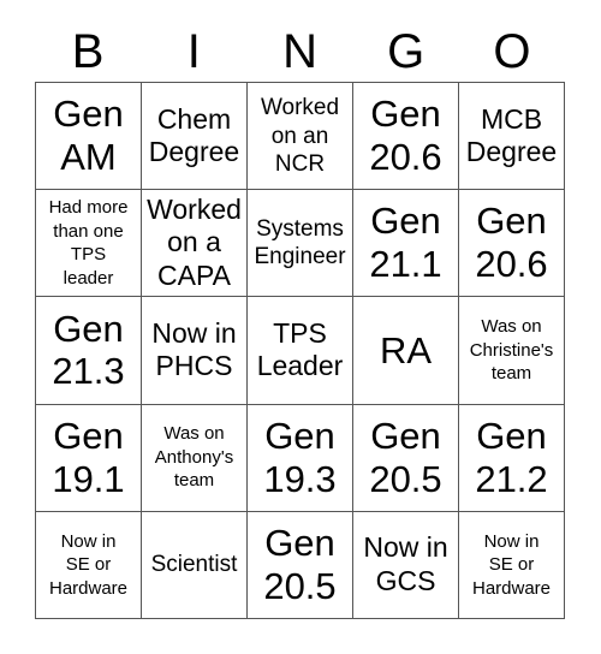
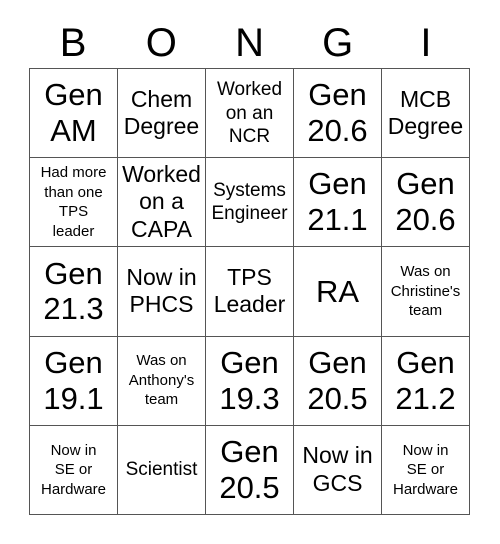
  B
- I
+ O
  N
  G
- O
+ I
  Gen
  AM
  Chem
  Degree
  Worked
  on an
  NCR
  Gen
  20.6
  MCB
  Degree
  Had more
  than one
  TPS
  leader
  Worked
  on a
  CAPA
  Systems
  Engineer
  Gen
  21.1
  Gen
  20.6
  Gen
  21.3
  Now in
  PHCS
  TPS
  Leader
  RA
  Was on
  Christine's
  team
  Gen
  19.1
  Was on
  Anthony's
  team
  Gen
  19.3
  Gen
  20.5
  Gen
  21.2
  Now in
  SE or
  Hardware
  Scientist
  Gen
  20.5
  Now in
  GCS
  Now in
  SE or
  Hardware
